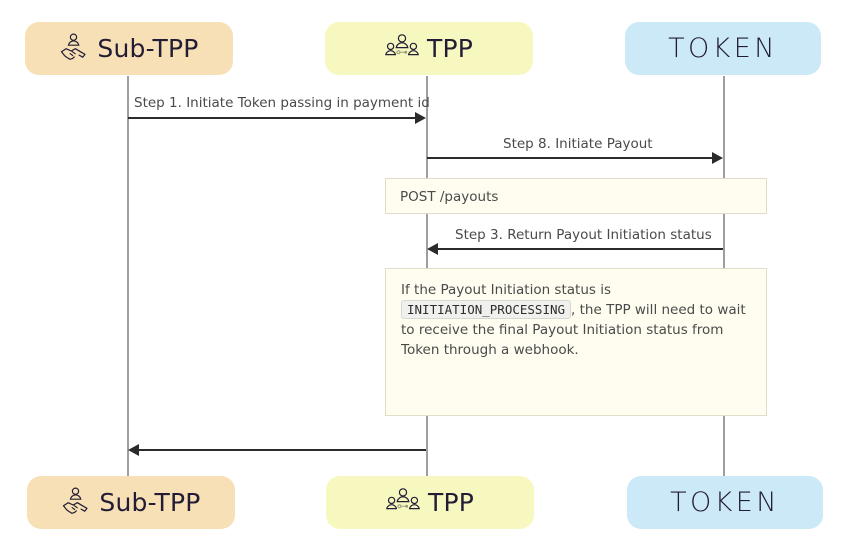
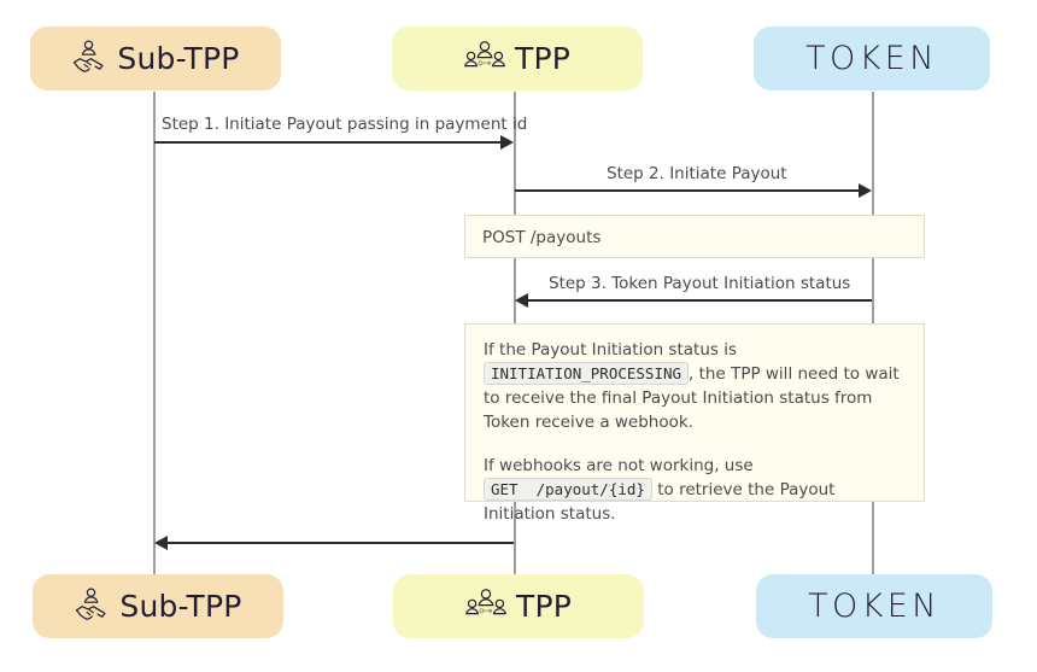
  Sub-TPP
  TPP
  TOKEN
- Step 1. Initiate Token passing in payment id
+ Step 1. Initiate Payout passing in payment id
- Step 8. Initiate Payout
+ Step 2. Initiate Payout
  POST /payouts
- Step 3. Return Payout Initiation status
+ Step 3. Token Payout Initiation status
- If the Payout Initiation status is INITIATION_PROCESSING , the TPP will need to wait to receive the final Payout Initiation status from Token through a webhook.
+ If the Payout Initiation status is INITIATION_PROCESSING , the TPP will need to wait to receive the final Payout Initiation status from Token receive a webhook.
+ If webhooks are not working, use GET /payout/{id} to retrieve the Payout Initiation status.
  Sub-TPP
  TPP
  TOKEN
